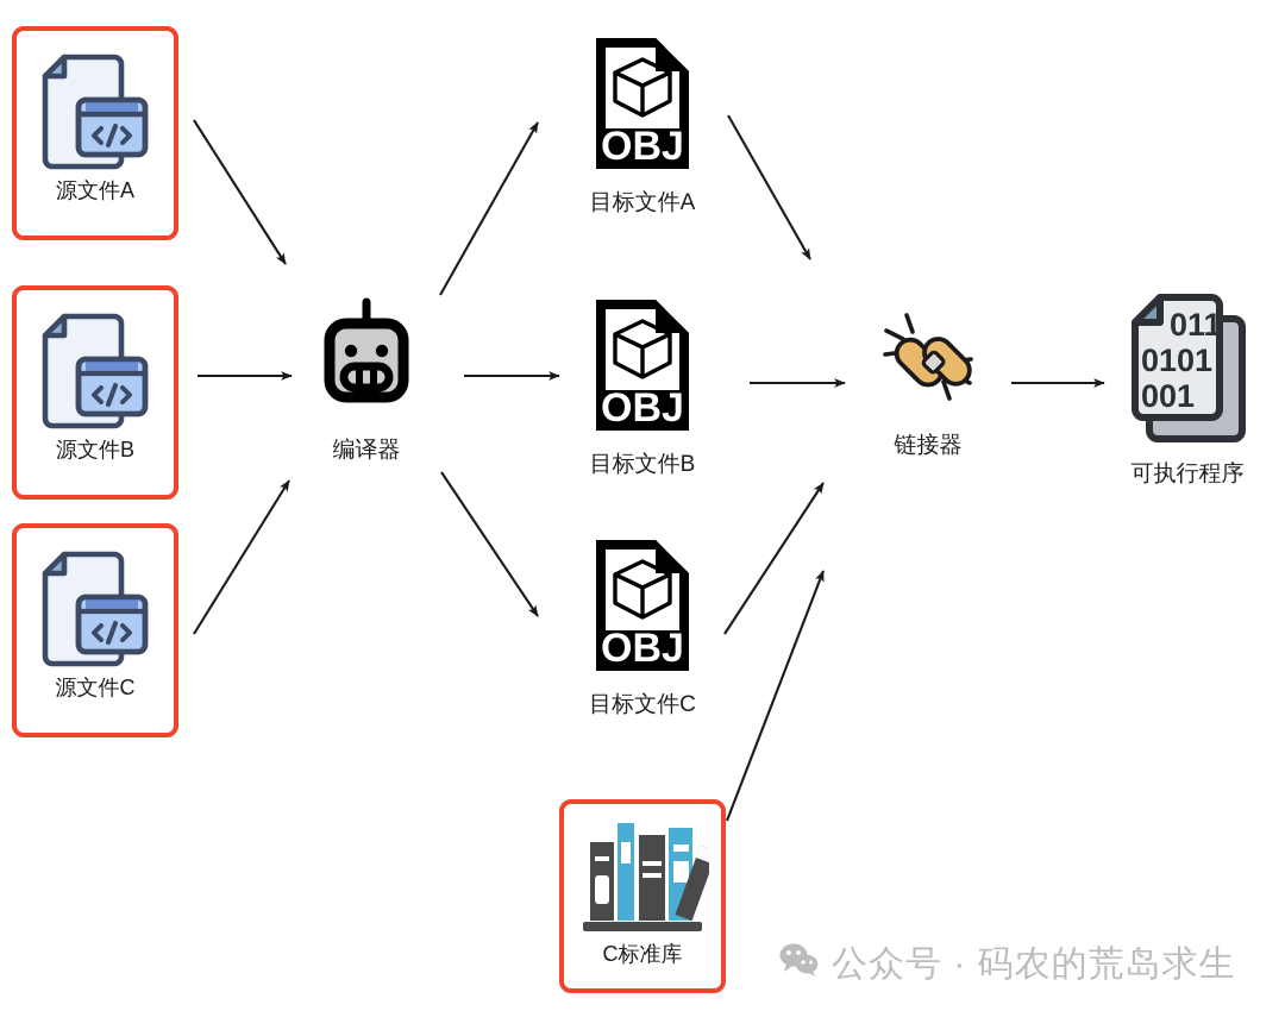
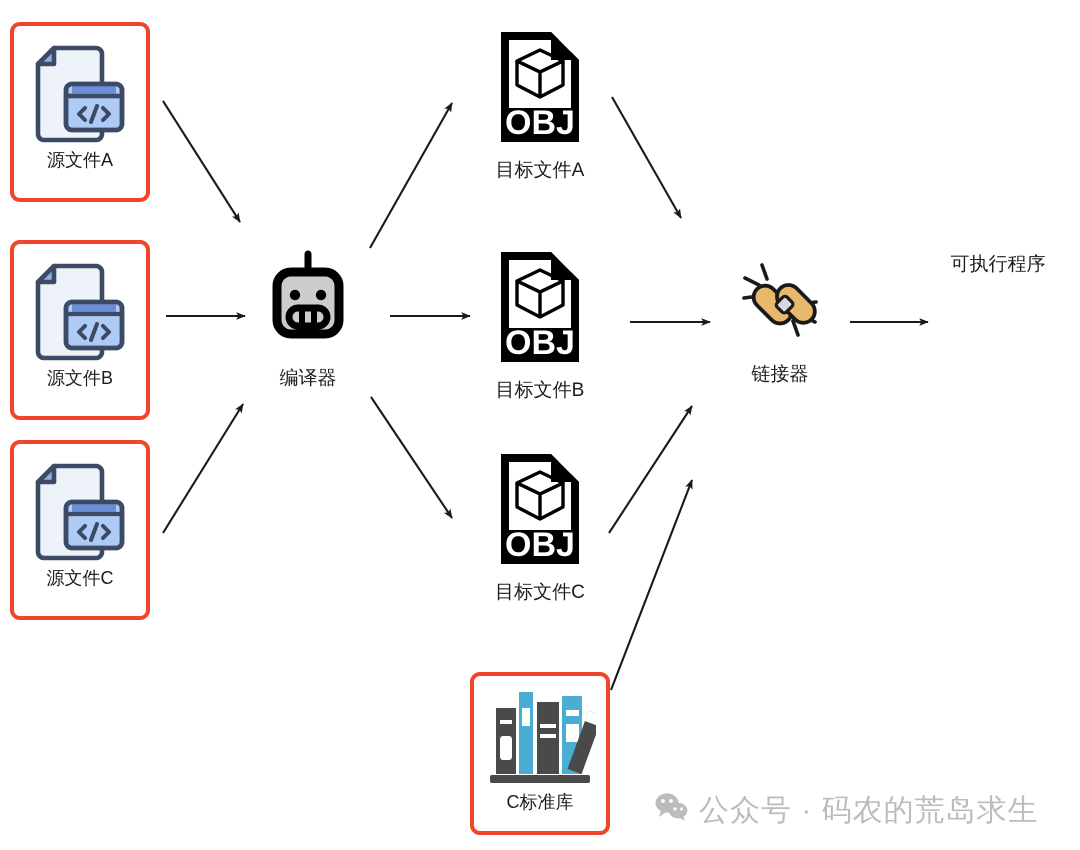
  源文件A
  源文件B
  源文件C
  编译器
  OBJ
  目标文件A
  OBJ
  目标文件B
  OBJ
  目标文件C
  链接器
- 011
- 0101
- 001
  可执行程序
  C标准库
  公众号 · 码农的荒岛求生
